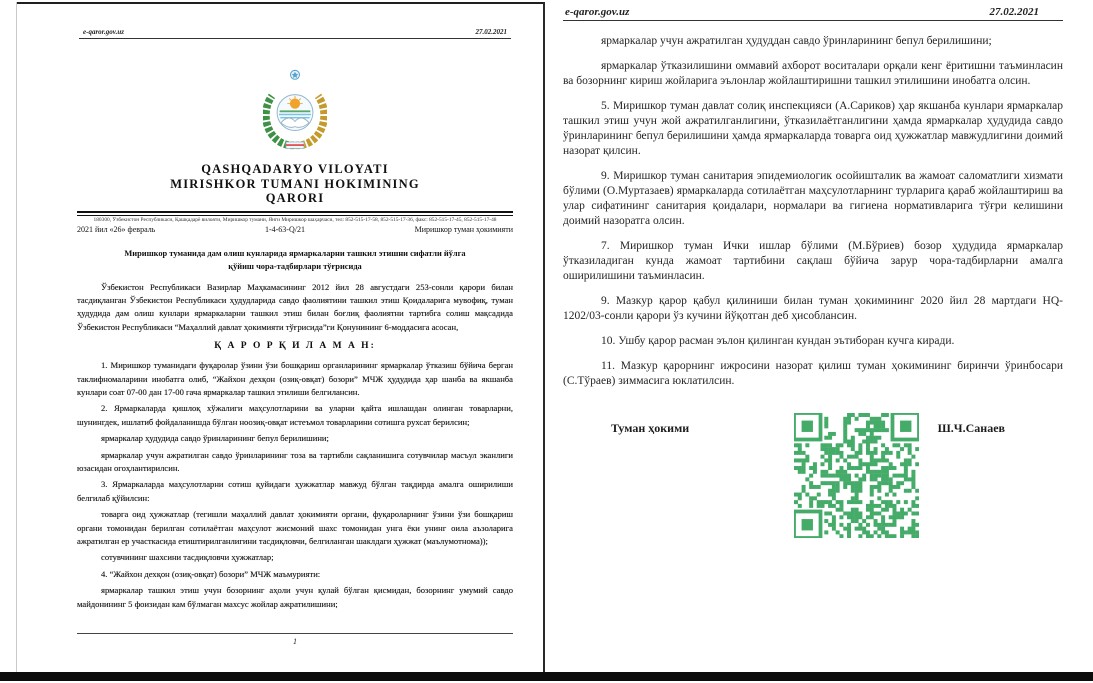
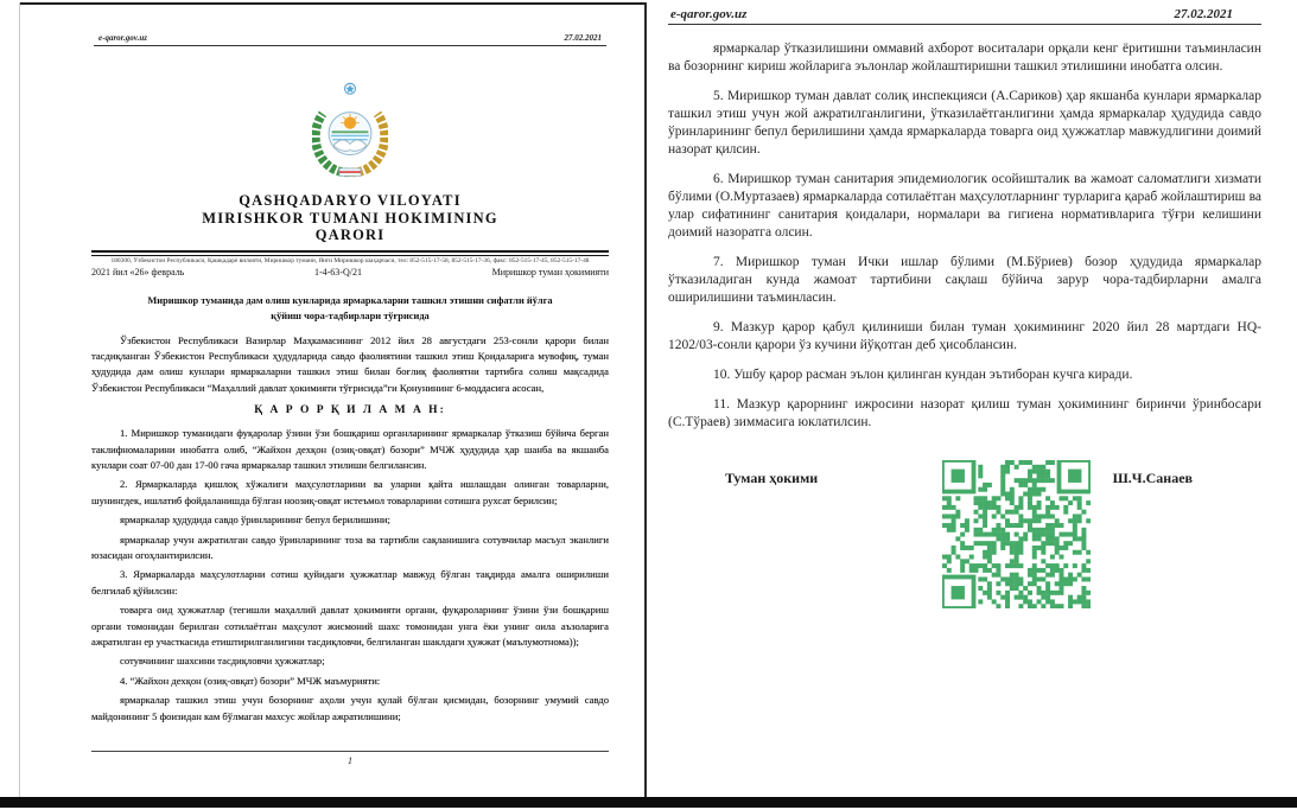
  e-qaror.gov.uz
  27.02.2021
  QASHQADARYO VILOYATI
  MIRISHKOR TUMANI HOKIMINING
  QARORI
  2021 йил «26» февраль
  1-4-63-Q/21
  Миришкор туман ҳокимияти
  Миришкор туманида дам олиш кунларида ярмаркаларни ташкил этишни сифатли йўлга қўйиш чора-тадбирлари тўғрисида
  Ўзбекистон Республикаси Вазирлар Маҳкамасининг 2012 йил 28 августдаги 253-сонли қарори билан тасдиқланган Ўзбекистон Республикаси ҳудудларида савдо фаолиятини ташкил этиш Қоидаларига мувофиқ, туман ҳудудида дам олиш кунлари ярмаркаларни ташкил этиш билан боғлиқ фаолиятни тартибга солиш мақсадида Ўзбекистон Республикаси “Маҳаллий давлат ҳокимияти тўғрисида”ги Қонунининг 6-моддасига асосан,
  Қ А Р О Р Қ И Л А М А Н:
  1. Миришкор туманидаги фуқаролар ўзини ўзи бошқариш органларининг ярмаркалар ўтказиш бўйича берган таклифномаларини инобатга олиб, “Жайхон дехқон (озиқ-овқат) бозори” МЧЖ ҳудудида ҳар шанба ва якшанба кунлари соат 07-00 дан 17-00 гача ярмаркалар ташкил этилиши белгилансин.
  2. Ярмаркаларда қишлоқ хўжалиги маҳсулотларини ва уларни қайта ишлашдан олинган товарларни, шунингдек, ишлатиб фойдаланишда бўлган ноозиқ-овқат истеъмол товарларини сотишга рухсат берилсин;
  ярмаркалар ҳудудида савдо ўринларининг бепул берилишини;
  ярмаркалар учун ажратилган савдо ўринларининг тоза ва тартибли сақланишига сотувчилар масъул эканлиги юзасидан огоҳлантирилсин.
  3. Ярмаркаларда маҳсулотларни сотиш қуйидаги ҳужжатлар мавжуд бўлган тақдирда амалга оширилиши белгилаб қўйилсин:
  товарга оид ҳужжатлар (тегишли маҳаллий давлат ҳокимияти органи, фуқароларнинг ўзини ўзи бошқариш органи томонидан берилган сотилаётган маҳсулот жисмоний шахс томонидан унга ёки унинг оила аъзоларига ажратилган ер участкасида етиштирилганлигини тасдиқловчи, белгиланган шаклдаги ҳужжат (маълумотнома));
  сотувчининг шахсини тасдиқловчи ҳужжатлар;
  4. “Жайхон дехқон (озиқ-овқат) бозори” МЧЖ маъмурияти:
  ярмаркалар ташкил этиш учун бозорнинг аҳоли учун қулай бўлган қисмидан, бозорнинг умумий савдо майдонининг 5 фоизидан кам бўлмаган махсус жойлар ажратилишини;
  1
  e-qaror.gov.uz
  27.02.2021
- ярмаркалар учун ажратилган ҳудуддан савдо ўринларининг бепул берилишини;
  ярмаркалар ўтказилишини оммавий ахборот воситалари орқали кенг ёритишни таъминласин ва бозорнинг кириш жойларига эълонлар жойлаштиришни ташкил этилишини инобатга олсин.
  5. Миришкор туман давлат солиқ инспекцияси (А.Сариков) ҳар якшанба кунлари ярмаркалар ташкил этиш учун жой ажратилганлигини, ўтказилаётганлигини ҳамда ярмаркалар ҳудудида савдо ўринларининг бепул берилишини ҳамда ярмаркаларда товарга оид ҳужжатлар мавжудлигини доимий назорат қилсин.
- 9. Миришкор туман санитария эпидемиологик осойишталик ва жамоат саломатлиги хизмати бўлими (О.Муртазаев) ярмаркаларда сотилаётган маҳсулотларнинг турларига қараб жойлаштириш ва улар сифатининг санитария қоидалари, нормалари ва гигиена нормативларига тўғри келишини доимий назоратга олсин.
+ 6. Миришкор туман санитария эпидемиологик осойишталик ва жамоат саломатлиги хизмати бўлими (О.Муртазаев) ярмаркаларда сотилаётган маҳсулотларнинг турларига қараб жойлаштириш ва улар сифатининг санитария қоидалари, нормалари ва гигиена нормативларига тўғри келишини доимий назоратга олсин.
  7. Миришкор туман Ички ишлар бўлими (М.Бўриев) бозор ҳудудида ярмаркалар ўтказиладиган кунда жамоат тартибини сақлаш бўйича зарур чора-тадбирларни амалга оширилишини таъминласин.
  9. Мазкур қарор қабул қилиниши билан туман ҳокимининг 2020 йил 28 мартдаги HQ-1202/03-сонли қарори ўз кучини йўқотган деб ҳисоблансин.
  10. Ушбу қарор расман эълон қилинган кундан эътиборан кучга киради.
  11. Мазкур қарорнинг ижросини назорат қилиш туман ҳокимининг биринчи ўринбосари (С.Тўраев) зиммасига юклатилсин.
  Туман ҳокими
  Ш.Ч.Санаев
